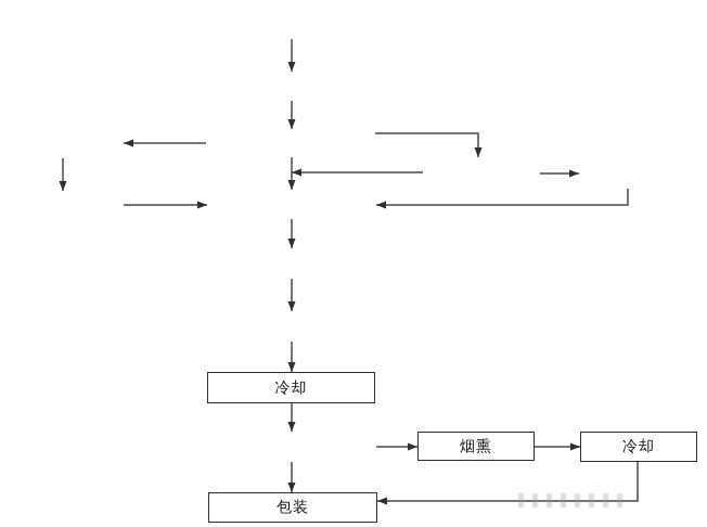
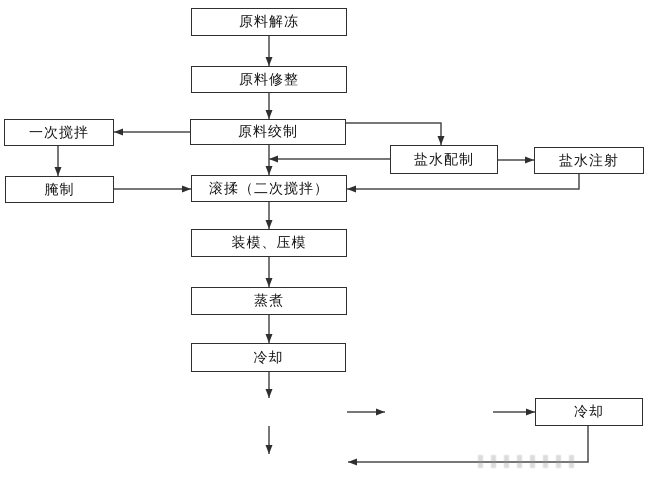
+ 原料解冻
+ 原料修整
+ 原料绞制
+ 一次搅拌
+ 腌制
+ 盐水配制
+ 盐水注射
+ 滚揉（二次搅拌）
+ 装模、压模
+ 蒸煮
  冷却
- 烟熏
  冷却
- 包装
